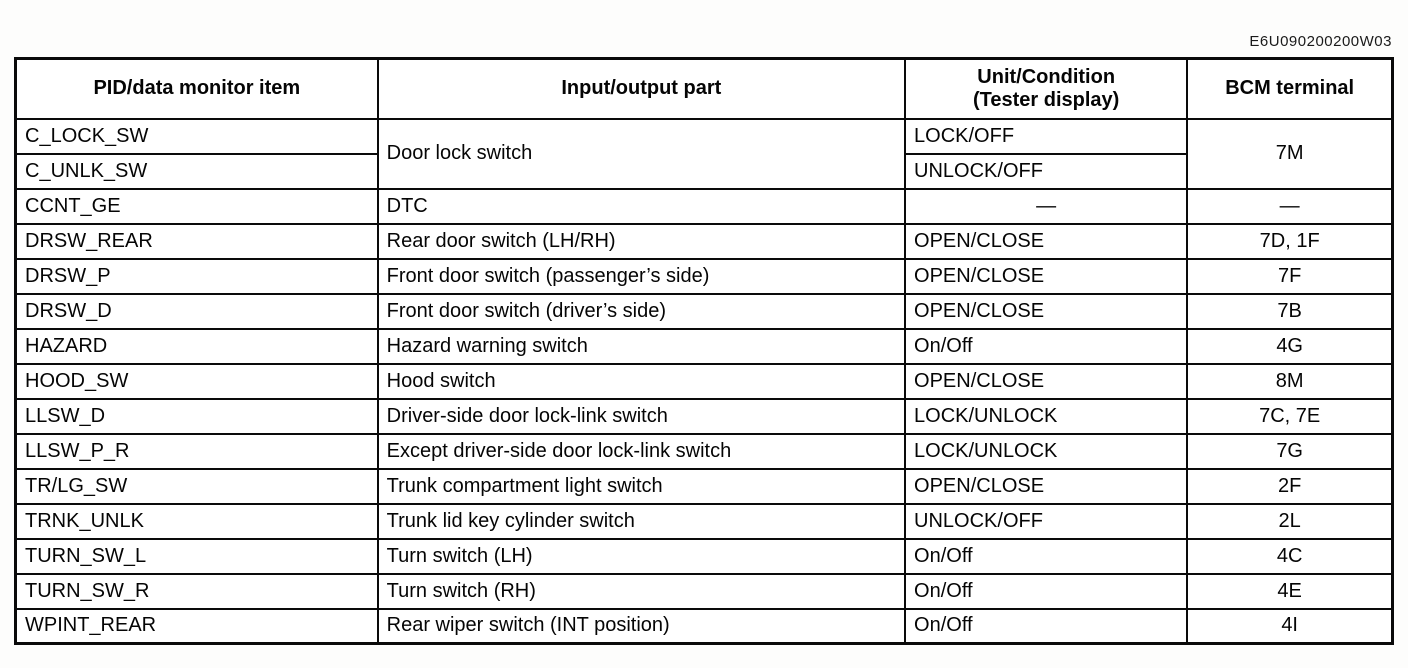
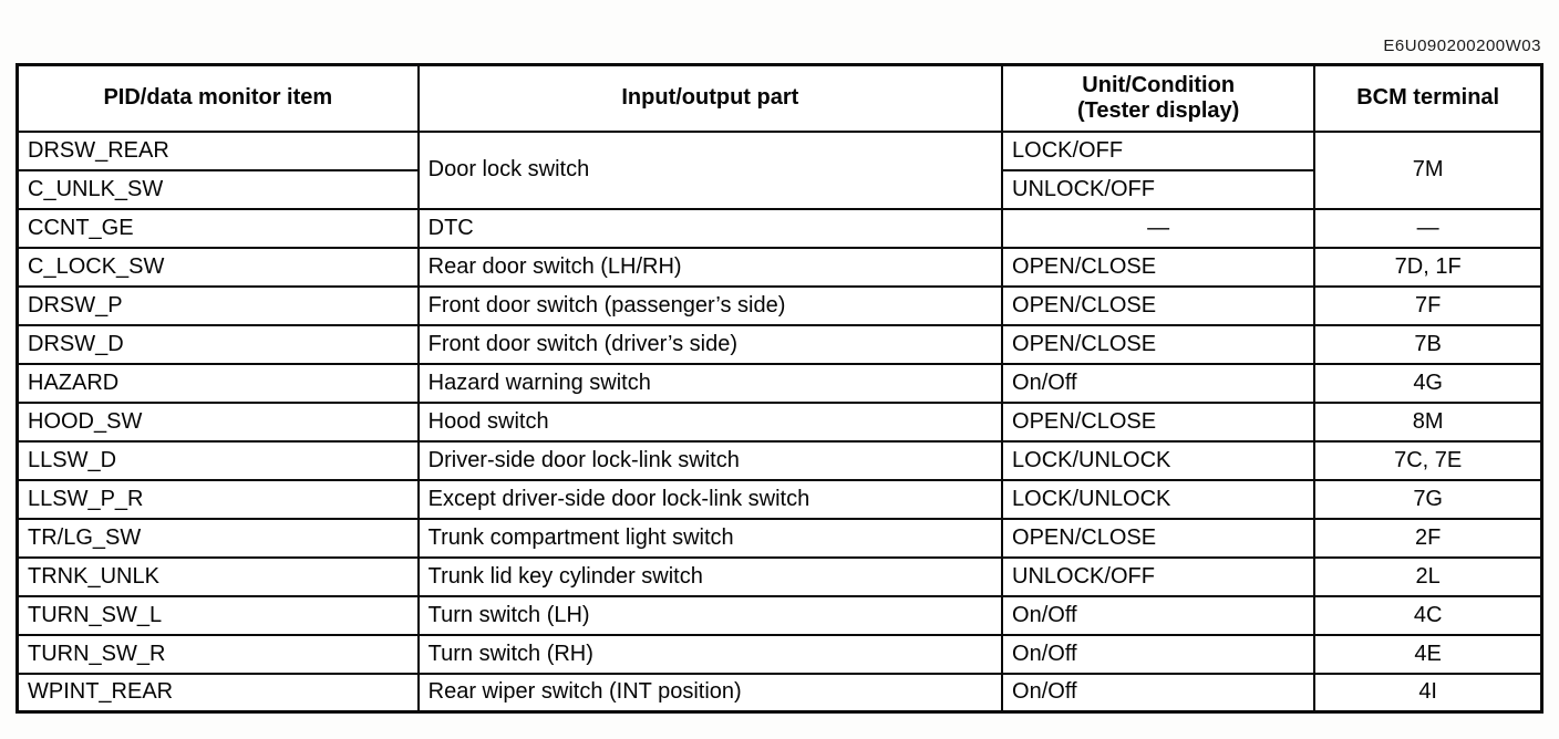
  E6U090200200W03
  PID/data monitor item	Input/output part	Unit/Condition (Tester display)	BCM terminal
- C_LOCK_SW	Door lock switch	LOCK/OFF	7M
+ DRSW_REAR	Door lock switch	LOCK/OFF	7M
  C_UNLK_SW	UNLOCK/OFF
  CCNT_GE	DTC	—	—
- DRSW_REAR	Rear door switch (LH/RH)	OPEN/CLOSE	7D, 1F
+ C_LOCK_SW	Rear door switch (LH/RH)	OPEN/CLOSE	7D, 1F
  DRSW_P	Front door switch (passenger’s side)	OPEN/CLOSE	7F
  DRSW_D	Front door switch (driver’s side)	OPEN/CLOSE	7B
  HAZARD	Hazard warning switch	On/Off	4G
  HOOD_SW	Hood switch	OPEN/CLOSE	8M
  LLSW_D	Driver-side door lock-link switch	LOCK/UNLOCK	7C, 7E
  LLSW_P_R	Except driver-side door lock-link switch	LOCK/UNLOCK	7G
  TR/LG_SW	Trunk compartment light switch	OPEN/CLOSE	2F
  TRNK_UNLK	Trunk lid key cylinder switch	UNLOCK/OFF	2L
  TURN_SW_L	Turn switch (LH)	On/Off	4C
  TURN_SW_R	Turn switch (RH)	On/Off	4E
  WPINT_REAR	Rear wiper switch (INT position)	On/Off	4I
